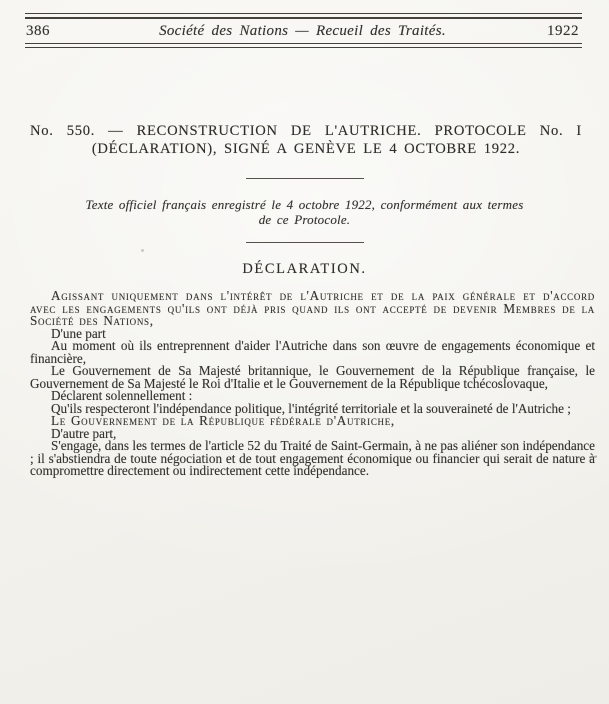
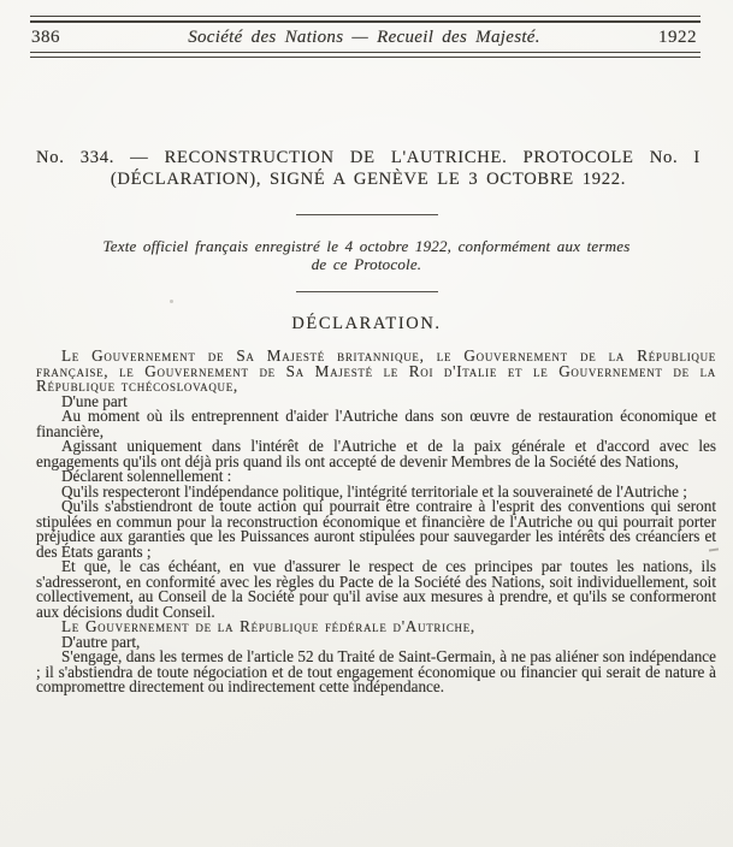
  386
- Société des Nations — Recueil des Traités.
+ Société des Nations — Recueil des Majesté.
  1922
- No. 550. — RECONSTRUCTION DE L'AUTRICHE. PROTOCOLE No. I
+ No. 334. — RECONSTRUCTION DE L'AUTRICHE. PROTOCOLE No. I
- (DÉCLARATION), SIGNÉ A GENÈVE LE 4 OCTOBRE 1922.
+ (DÉCLARATION), SIGNÉ A GENÈVE LE 3 OCTOBRE 1922.
  Texte officiel français enregistré le 4 octobre 1922, conformément aux termes
  de ce Protocole.
  DÉCLARATION.
- Agissant uniquement dans l'intérêt de l'Autriche et de la paix générale et d'accord avec les engagements qu'ils ont déjà pris quand ils ont accepté de devenir Membres de la Société des Nations,
+ Le Gouvernement de Sa Majesté britannique, le Gouvernement de la République française, le Gouvernement de Sa Majesté le Roi d'Italie et le Gouvernement de la République tchécoslovaque,
  D'une part
- Au moment où ils entreprennent d'aider l'Autriche dans son œuvre de engagements économique et financière,
+ Au moment où ils entreprennent d'aider l'Autriche dans son œuvre de restauration économique et financière,
- Le Gouvernement de Sa Majesté britannique, le Gouvernement de la République française, le Gouvernement de Sa Majesté le Roi d'Italie et le Gouvernement de la République tchécoslovaque,
+ Agissant uniquement dans l'intérêt de l'Autriche et de la paix générale et d'accord avec les engagements qu'ils ont déjà pris quand ils ont accepté de devenir Membres de la Société des Nations,
  Déclarent solennellement :
  Qu'ils respecteront l'indépendance politique, l'intégrité territoriale et la souveraineté de l'Autriche ;
+ Qu'ils s'abstiendront de toute action qui pourrait être contraire à l'esprit des conventions qui seront stipulées en commun pour la reconstruction économique et financière de l'Autriche ou qui pourrait porter préjudice aux garanties que les Puissances auront stipulées pour sauvegarder les intérêts des créanciers et des États garants ;
+ Et que, le cas échéant, en vue d'assurer le respect de ces principes par toutes les nations, ils s'adresseront, en conformité avec les règles du Pacte de la Société des Nations, soit individuellement, soit collectivement, au Conseil de la Société pour qu'il avise aux mesures à prendre, et qu'ils se conformeront aux décisions dudit Conseil.
  Le Gouvernement de la République fédérale d'Autriche,
  D'autre part,
  S'engage, dans les termes de l'article 52 du Traité de Saint-Germain, à ne pas aliéner son indépendance ; il s'abstiendra de toute négociation et de tout engagement économique ou financier qui serait de nature à compromettre directement ou indirectement cette indépendance.
